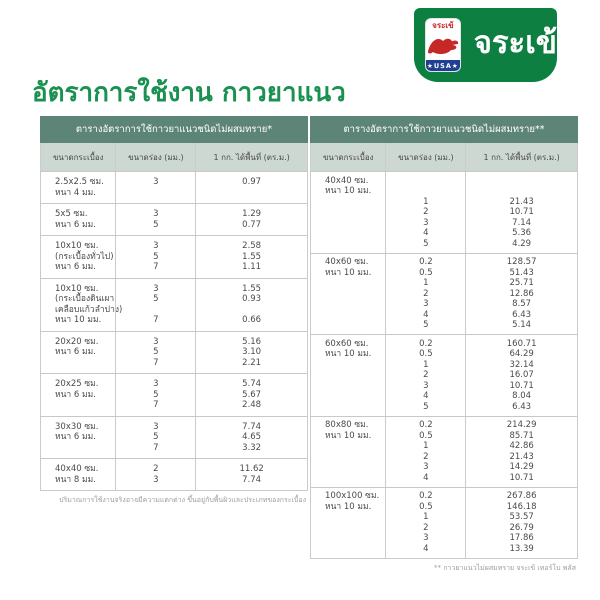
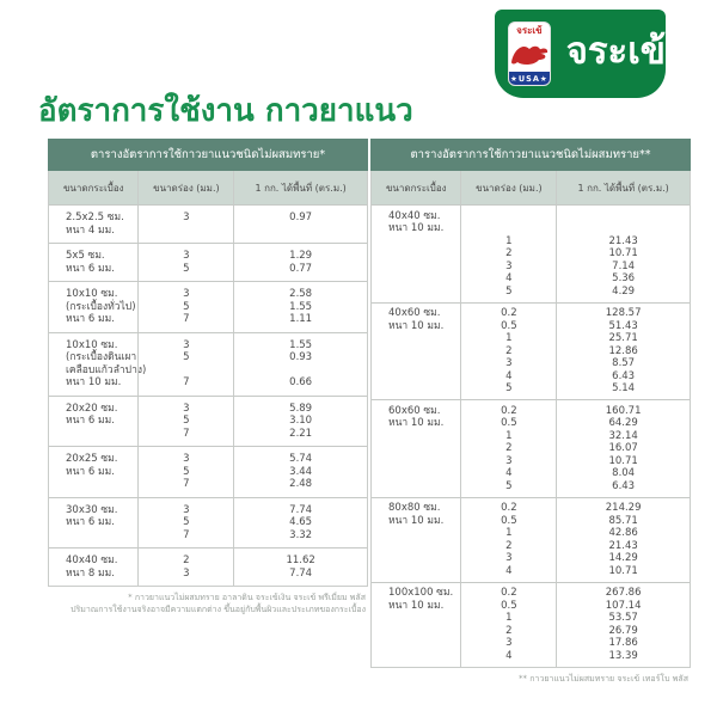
  จระเข้
  ★USA★
  จระเข้
  อัตราการใช้งาน กาวยาแนว
  ตารางอัตราการใช้กาวยาแนวชนิดไม่ผสมทราย*
  ขนาดกระเบื้อง
  ขนาดร่อง (มม.)
  1 กก. ได้พื้นที่ (ตร.ม.)
  2.5x2.5 ซม.
  หนา 4 มม.
  3
  0.97
  5x5 ซม.
  หนา 6 มม.
  3
  5
  1.29
  0.77
  10x10 ซม.
  (กระเบื้องทั่วไป)
  หนา 6 มม.
  3
  5
  7
  2.58
  1.55
  1.11
  10x10 ซม.
  (กระเบื้องดินเผา
  เคลือบแก้วลำปา
  หนา 10 มม.
  3
  5
  7
  1.55
  0.93
  0.66
  20x20 ซม.
  หนา 6 มม.
  3
  5
  7
- 5.16
+ 5.89
  3.10
  2.21
  20x25 ซม.
  หนา 6 มม.
  3
  5
  7
  5.74
- 5.67
+ 3.44
  2.48
  30x30 ซม.
  หนา 6 มม.
  3
  5
  7
  7.74
  4.65
  3.32
  40x40 ซม.
  หนา 8 มม.
  2
  3
  11.62
  7.74
+ * กาวยาแนวไม่ผสมทราย อาลาดิน จระเข้เงิน จระเข้ พรีเมี่ยม พลัส
  ปริมาณการใช้งานจริงอาจมีความแตกต่าง ขึ้นอยู่กับพื้นผิวและประเภทของกระเบื้อง
  ตารางอัตราการใช้กาวยาแนวชนิดไม่ผสมทราย**
  ขนาดกระเบื้อง
  ขนาดร่อง (มม.)
  1 กก. ได้พื้นที่ (ตร.ม.)
  40x40 ซม.
  หนา 10 มม.
  1
  2
  3
  4
  5
  21.43
  10.71
  7.14
  5.36
  4.29
  40x60 ซม.
  หนา 10 มม.
  0.2
  0.5
  1
  2
  3
  4
  5
  128.57
  51.43
  25.71
  12.86
  8.57
  6.43
  5.14
  60x60 ซม.
  หนา 10 มม.
  0.2
  0.5
  1
  2
  3
  4
  5
  160.71
  64.29
  32.14
  16.07
  10.71
  8.04
  6.43
  80x80 ซม.
  หนา 10 มม.
  0.2
  0.5
  1
  2
  3
  4
  214.29
  85.71
  42.86
  21.43
  14.29
  10.71
  100x100 ซม.
  หนา 10 มม.
  0.2
  0.5
  1
  2
  3
  4
  267.86
- 146.18
+ 107.14
  53.57
  26.79
  17.86
  13.39
  ** กาวยาแนวไม่ผสมทราย จระเข้ เทอร์โบ พลัส
